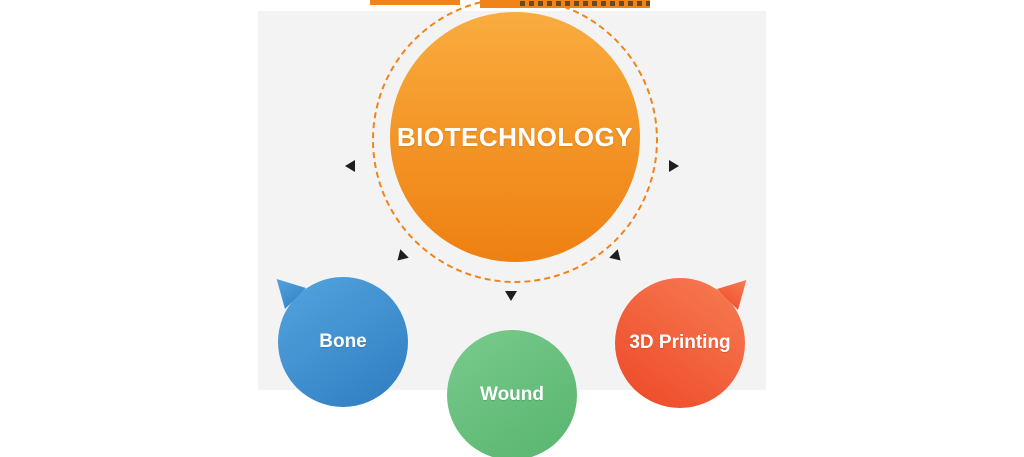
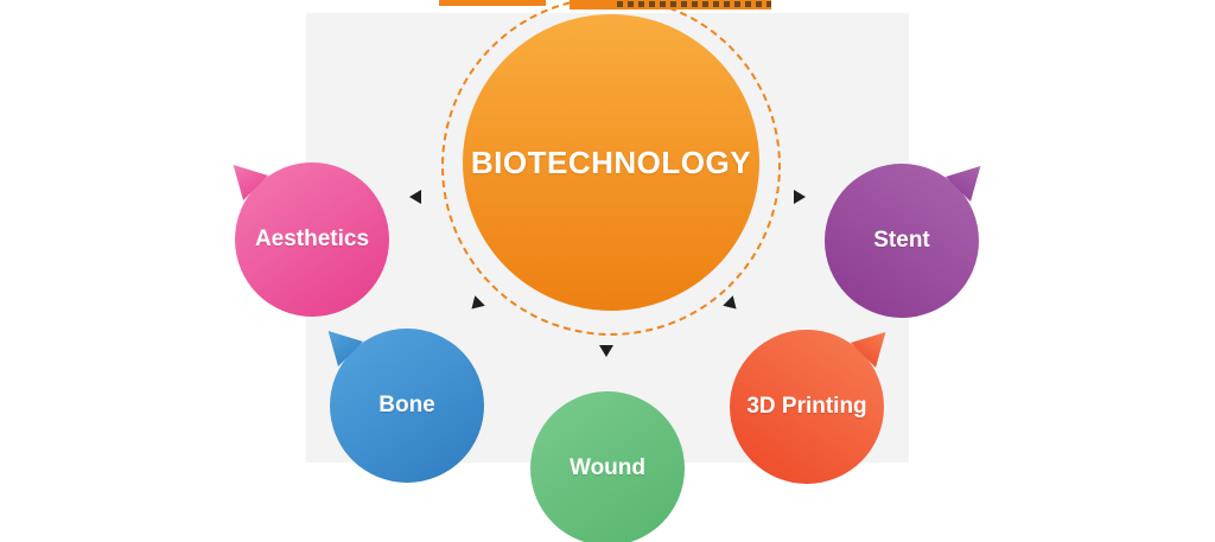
  BIOTECHNOLOGY
+ Aesthetics
+ Stent
  Bone
  Wound
  3D Printing
